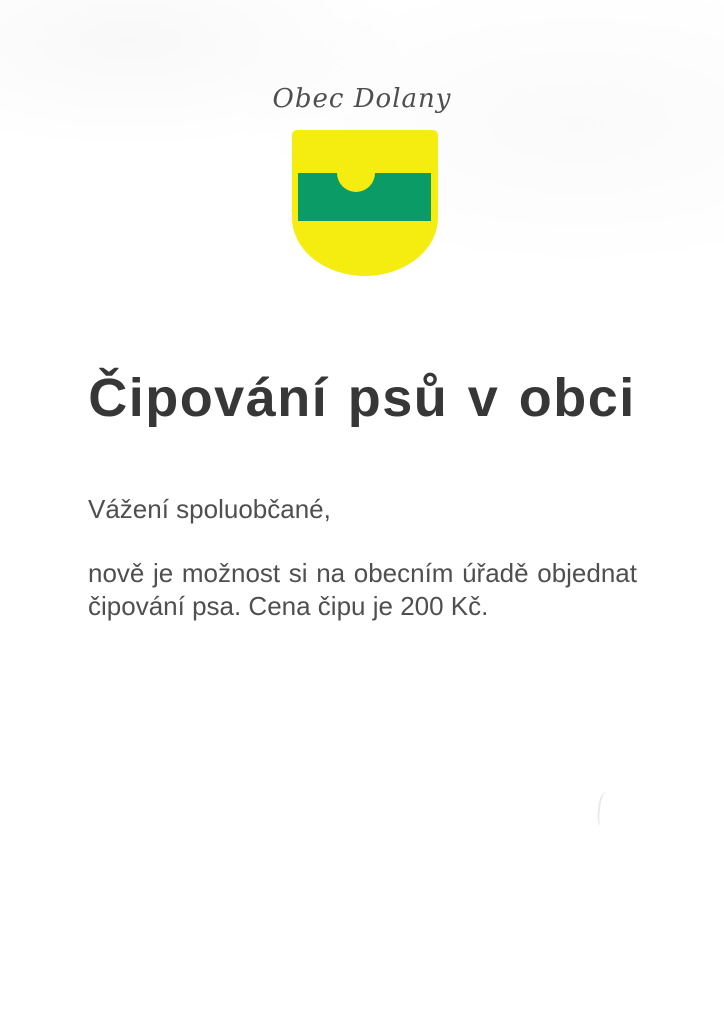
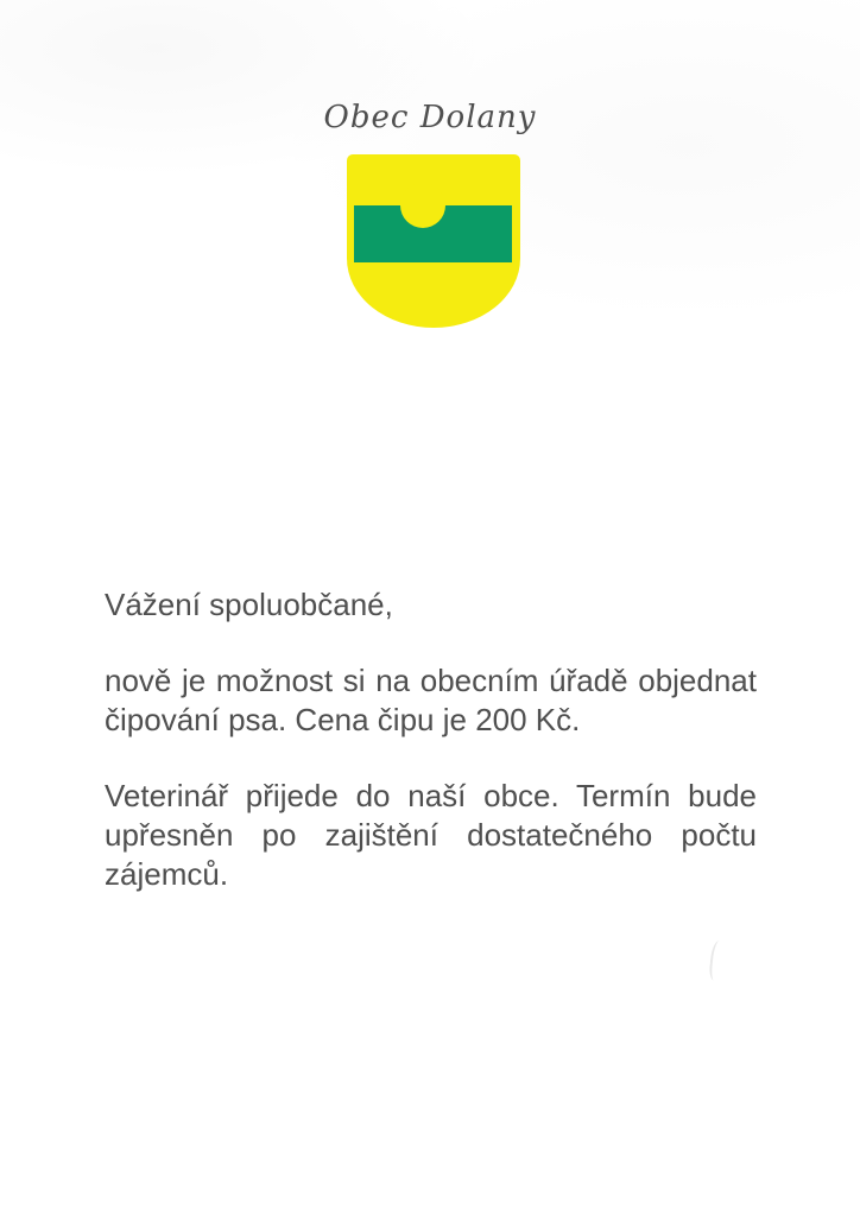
  Obec Dolany
- Čipování psů v obci
  Vážení spoluobčané,
  nově je možnost si na obecním úřadě objednat čipování psa. Cena čipu je 200 Kč.
+ Veterinář přijede do naší obce. Termín bude upřesněn po zajištění dostatečného počtu zájemců.
